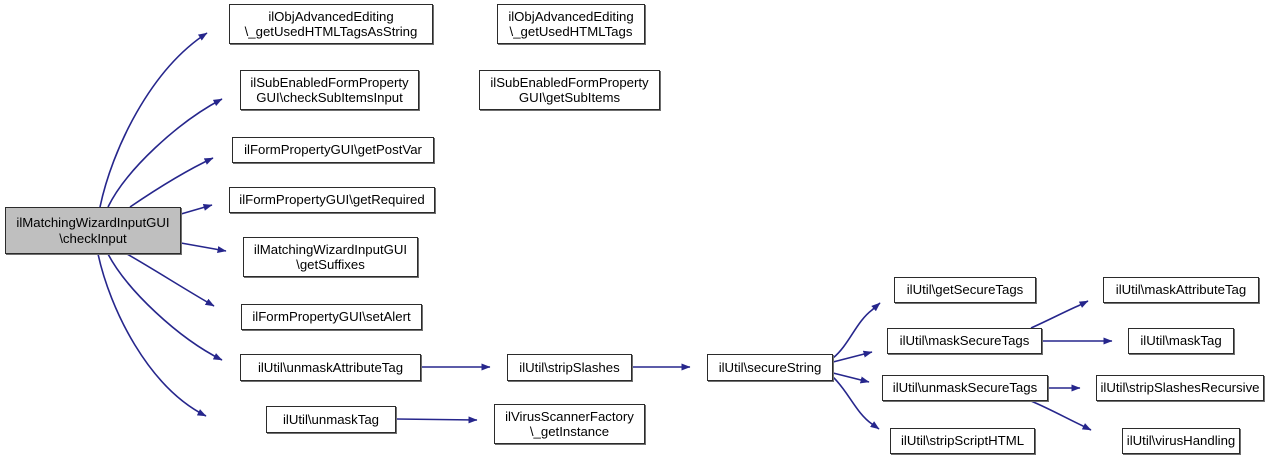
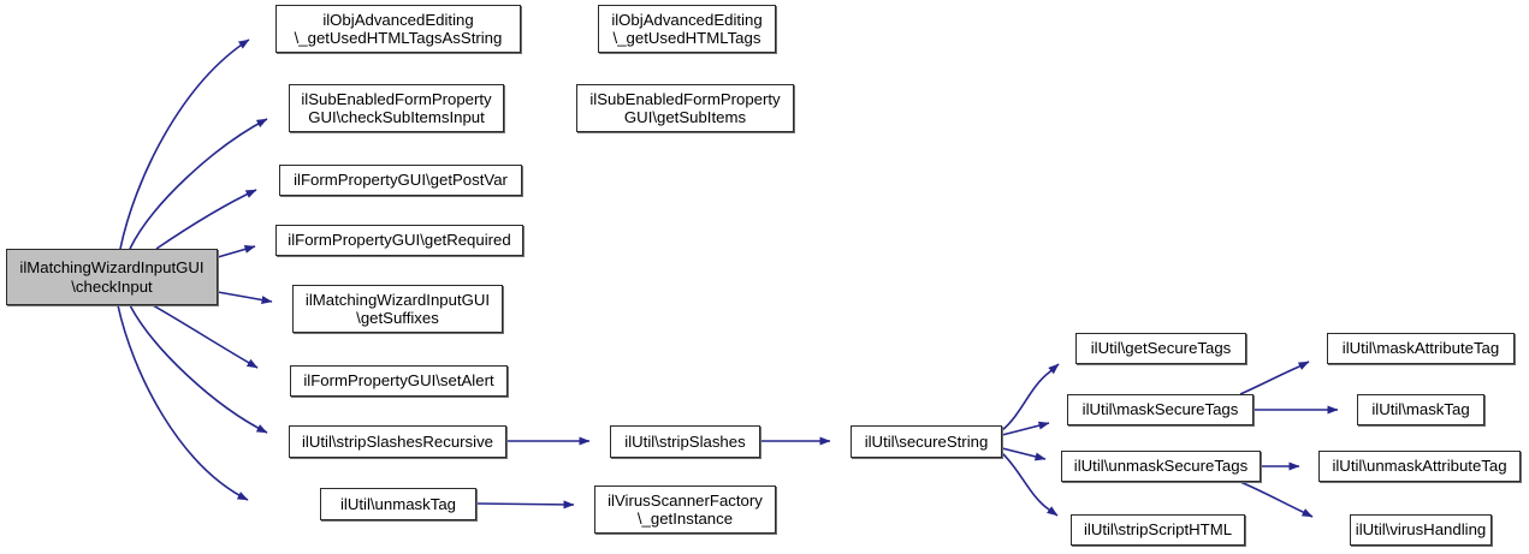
  ilMatchingWizardInputGUI
  \checkInput
  ilObjAdvancedEditing
  \_getUsedHTMLTagsAsString
  ilObjAdvancedEditing
  \_getUsedHTMLTags
  ilSubEnabledFormProperty
  GUI\checkSubItemsInput
  ilSubEnabledFormProperty
  GUI\getSubItems
  ilFormPropertyGUI\getPostVar
  ilFormPropertyGUI\getRequired
  ilMatchingWizardInputGUI
  \getSuffixes
  ilFormPropertyGUI\setAlert
- ilUtil\unmaskAttributeTag
+ ilUtil\stripSlashesRecursive
  ilUtil\unmaskTag
  ilUtil\stripSlashes
  ilVirusScannerFactory
  \_getInstance
  ilUtil\secureString
  ilUtil\getSecureTags
  ilUtil\maskSecureTags
  ilUtil\unmaskSecureTags
  ilUtil\stripScriptHTML
  ilUtil\maskAttributeTag
  ilUtil\maskTag
- ilUtil\stripSlashesRecursive
+ ilUtil\unmaskAttributeTag
  ilUtil\virusHandling
